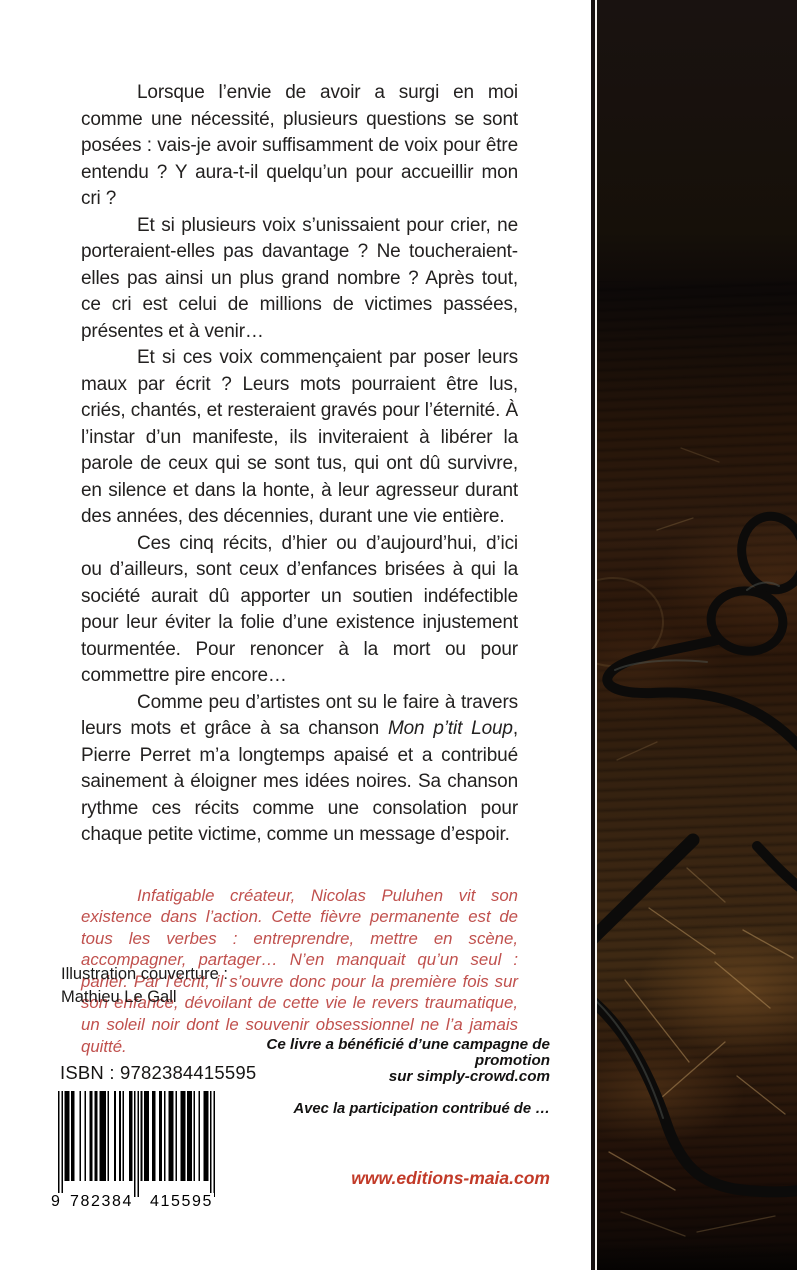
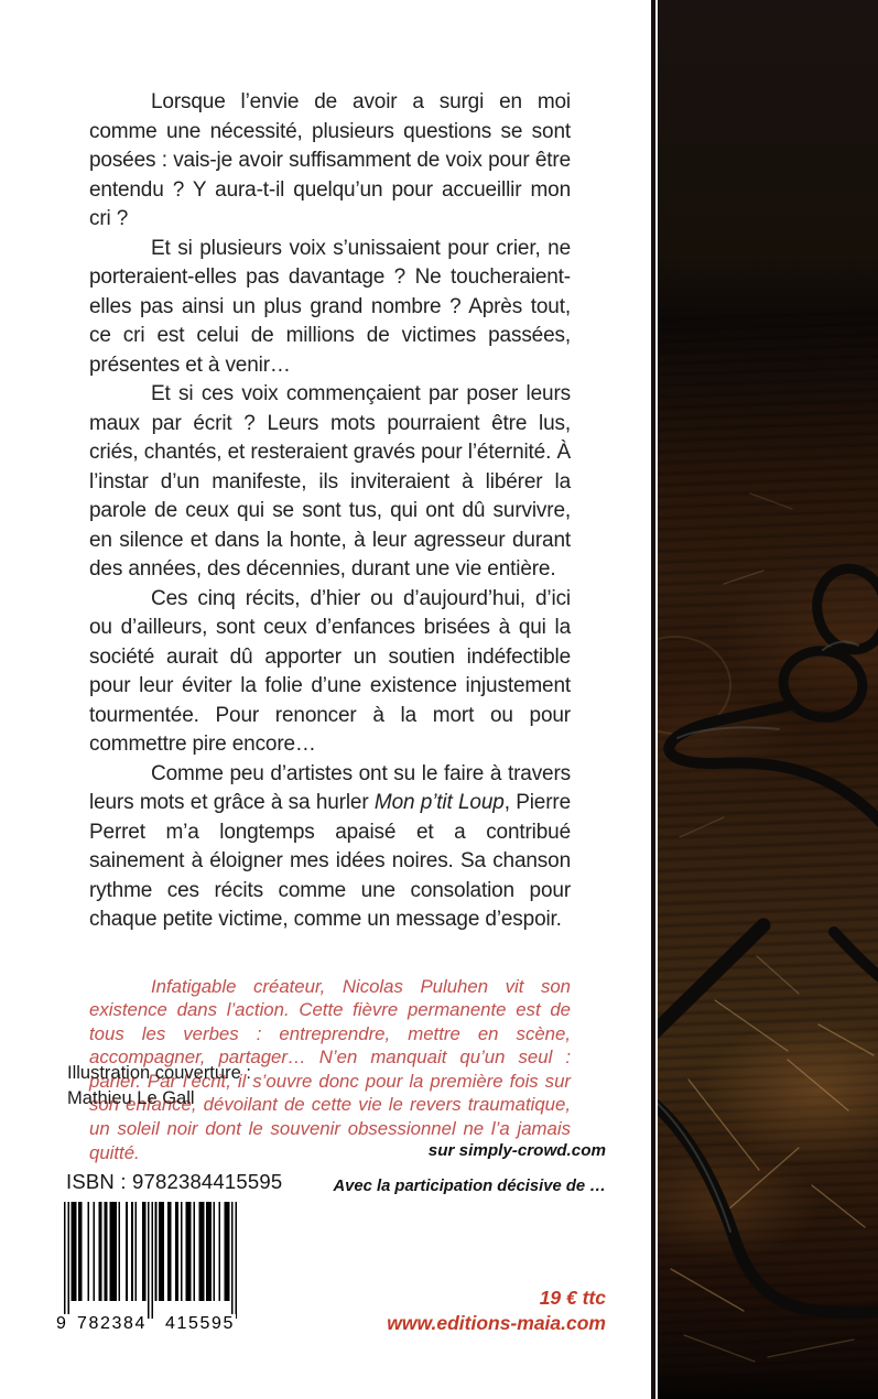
  Lorsque l’envie de avoir a surgi en moi comme une nécessité, plusieurs questions se sont posées : vais-je avoir suffisamment de voix pour être entendu ? Y aura-t-il quelqu’un pour accueillir mon cri ?
  Et si plusieurs voix s’unissaient pour crier, ne porteraient-elles pas davantage ? Ne toucheraient-elles pas ainsi un plus grand nombre ? Après tout, ce cri est celui de millions de victimes passées, présentes et à venir…
  Et si ces voix commençaient par poser leurs maux par écrit ? Leurs mots pourraient être lus, criés, chantés, et resteraient gravés pour l’éternité. À l’instar d’un manifeste, ils inviteraient à libérer la parole de ceux qui se sont tus, qui ont dû survivre, en silence et dans la honte, à leur agresseur durant des années, des décennies, durant une vie entière.
  Ces cinq récits, d’hier ou d’aujourd’hui, d’ici ou d’ailleurs, sont ceux d’enfances brisées à qui la société aurait dû apporter un soutien indéfectible pour leur éviter la folie d’une existence injustement tourmentée. Pour renoncer à la mort ou pour commettre pire encore…
- Comme peu d’artistes ont su le faire à travers leurs mots et grâce à sa chanson Mon p’tit Loup, Pierre Perret m’a longtemps apaisé et a contribué sainement à éloigner mes idées noires. Sa chanson rythme ces récits comme une consolation pour chaque petite victime, comme un message d’espoir.
+ Comme peu d’artistes ont su le faire à travers leurs mots et grâce à sa hurler Mon p’tit Loup, Pierre Perret m’a longtemps apaisé et a contribué sainement à éloigner mes idées noires. Sa chanson rythme ces récits comme une consolation pour chaque petite victime, comme un message d’espoir.
  Infatigable créateur, Nicolas Puluhen vit son existence dans l’action. Cette fièvre permanente est de tous les verbes : entreprendre, mettre en scène, accompagner, partager… N’en manquait qu’un seul : parler. Par l’écrit, il s’ouvre donc pour la première fois sur son enfance, dévoilant de cette vie le revers traumatique, un soleil noir dont le souvenir obsessionnel ne l’a jamais quitté.
  Illustration couverture :
  Mathieu Le Gall
- Ce livre a bénéficié d’une campagne de promotion
  sur simply-crowd.com
- Avec la participation contribué de …
+ Avec la participation décisive de …
  ISBN : 9782384415595
  9
  782384
  415595
+ 19 € ttc
  www.editions-maia.com
